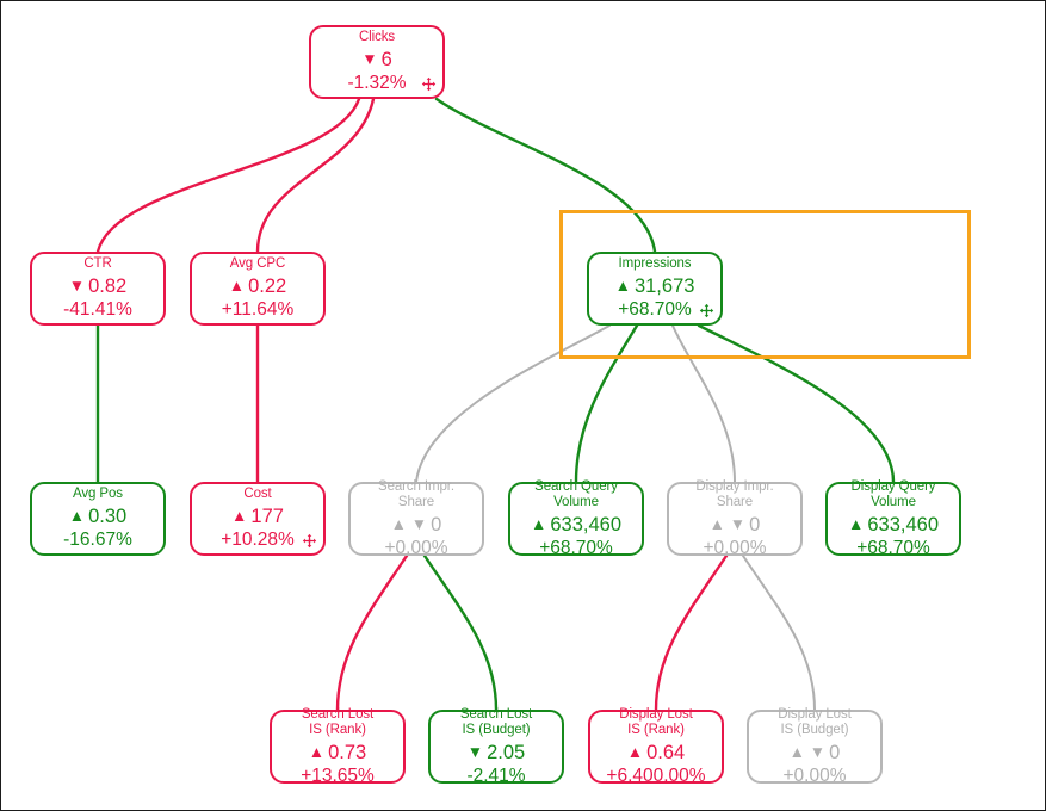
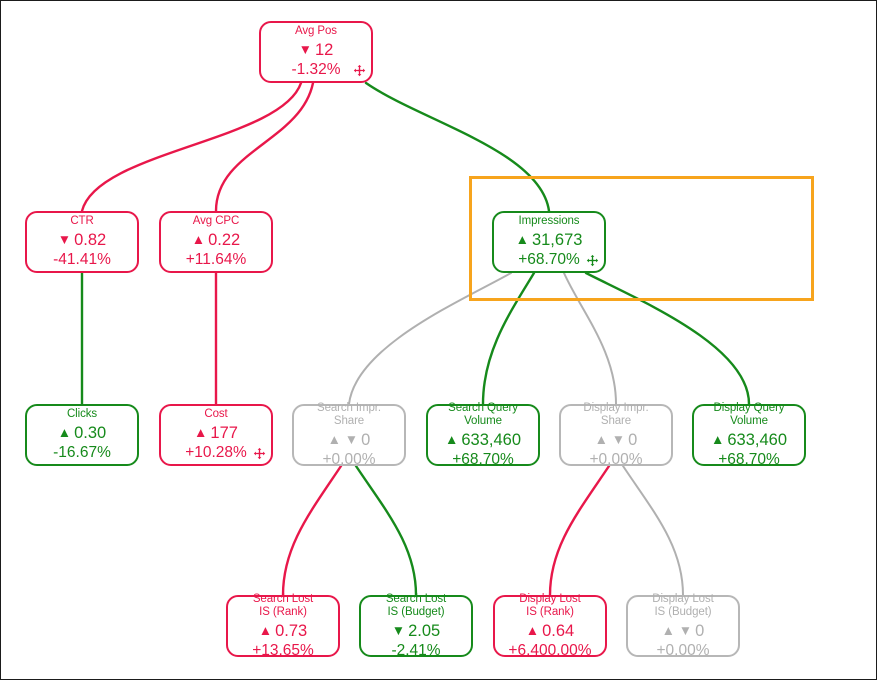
- Clicks
+ Avg Pos
- ▼ 6
+ ▼ 12
  -1.32%
  CTR
  ▼ 0.82
  -41.41%
  Avg CPC
  ▲ 0.22
  +11.64%
  Impressions
  ▲ 31,673
  +68.70%
- Avg Pos
+ Clicks
  ▲ 0.30
  -16.67%
  Cost
  ▲ 177
  +10.28%
  Search Impr.
  Share
  ▲ ▼ 0
  +0.00%
  Search Query
  Volume
  ▲ 633,460
  +68.70%
  Display Impr.
  Share
  ▲ ▼ 0
  +0.00%
  Display Query
  Volume
  ▲ 633,460
  +68.70%
  Search Lost
  IS (Rank)
  ▲ 0.73
  +13.65%
  Search Lost
  IS (Budget)
  ▼ 2.05
  -2.41%
  Display Lost
  IS (Rank)
  ▲ 0.64
  +6,400.00%
  Display Lost
  IS (Budget)
  ▲ ▼ 0
  +0.00%
